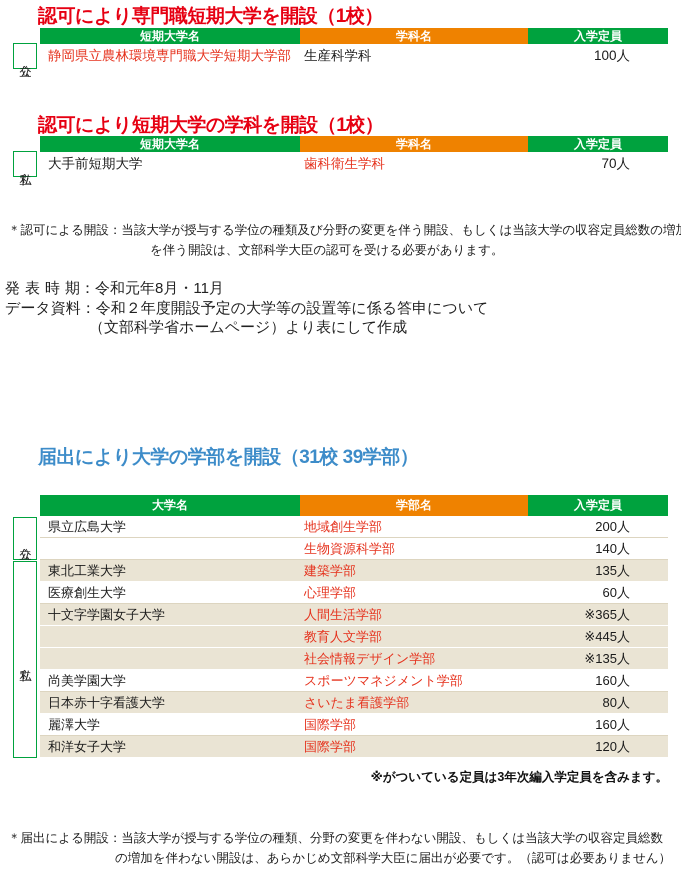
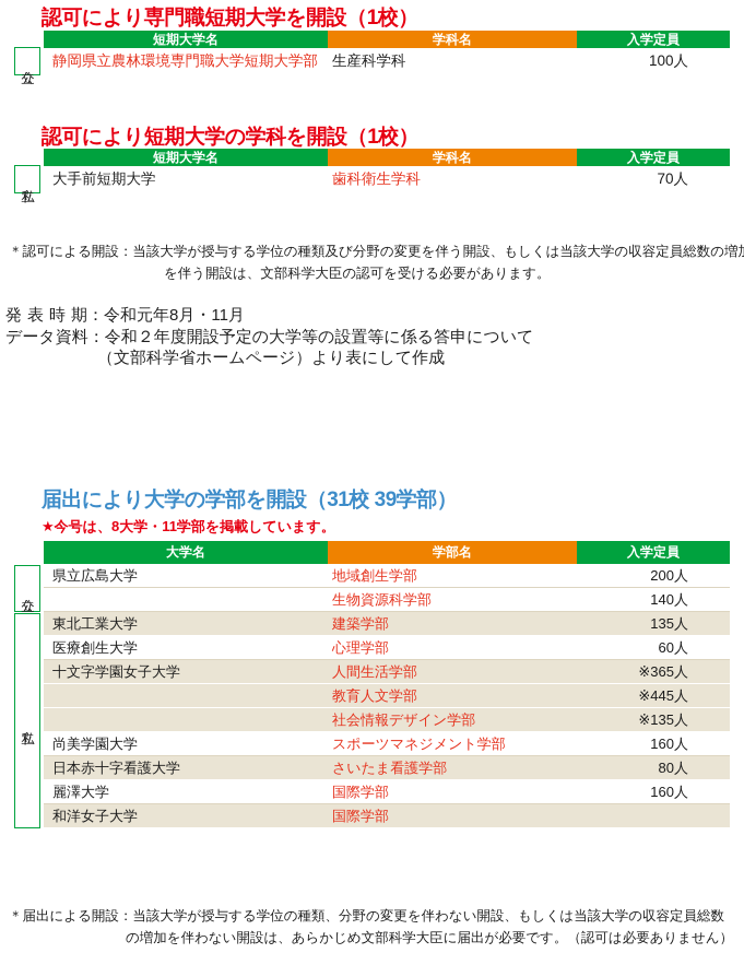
  認可により専門職短期大学を開設（1校）
  短期大学名
  学科名
  入学定員
  静岡県立農林環境専門職大学短期大学部
  生産科学科
  100人
  認可により短期大学の学科を開設（1校）
  短期大学名
  学科名
  入学定員
  大手前短期大学
  歯科衛生学科
  70人
  ＊認可による開設：当該大学が授与する学位の種類及び分野の変更を伴う開設、もしくは当該大学の収容定員総数の増
  を伴う開設は、文部科学大臣の認可を受ける必要があります。
  発表時期：令和元年8月・11月
  データ資料：令和２年度開設予定の大学等の設置等に係る答申について
  （文部科学省ホームページ）より表にして作成
  届出により大学の学部を開設（31校 39学部）
+ ★今号は、8大学・11学部を掲載しています。
  大学名
  学部名
  入学定員
  県立広島大学
  地域創生学部
  200人
  生物資源科学部
  140人
  東北工業大学
  建築学部
  135人
  医療創生大学
  心理学部
  60人
  十文字学園女子大学
  人間生活学部
  ※365人
  教育人文学部
  ※445人
  社会情報デザイン学部
  ※135人
  尚美学園大学
  スポーツマネジメント学部
  160人
  日本赤十字看護大学
  さいたま看護学部
  80人
  麗澤大学
  国際学部
  160人
  和洋女子大学
  国際学部
- 120人
- ※がついている定員は3年次編入学定員を含みます。
  ＊届出による開設：当該大学が授与する学位の種類、分野の変更を伴わない開設、もしくは当該大学の収容定員総数
  の増加を伴わない開設は、あらかじめ文部科学大臣に届出が必要です。（認可は必要ありません）
